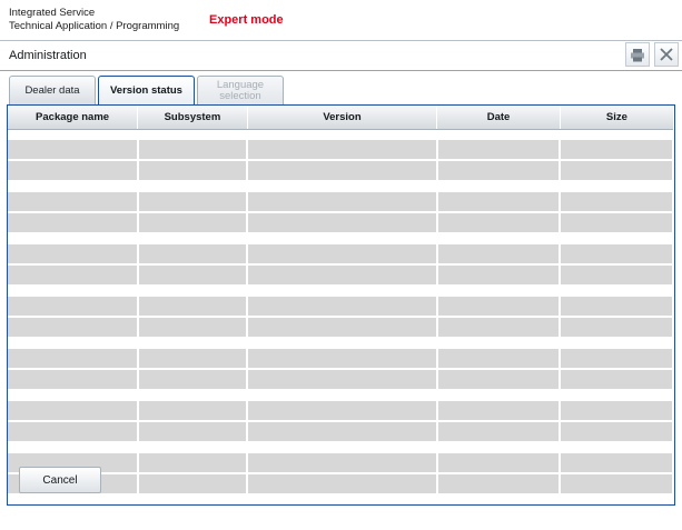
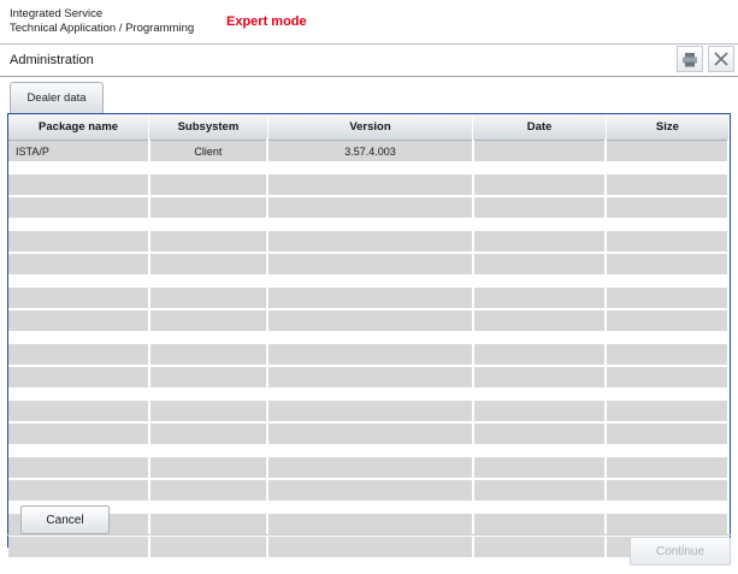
  Integrated Service
  Technical Application / Programming
  Expert mode
  Administration
  Dealer data
- Version status
- Language
- selection
  Package name	Subsystem	Version	Date	Size
+ ISTA/P	Client	3.57.4.003
  Cancel
+ Continue
